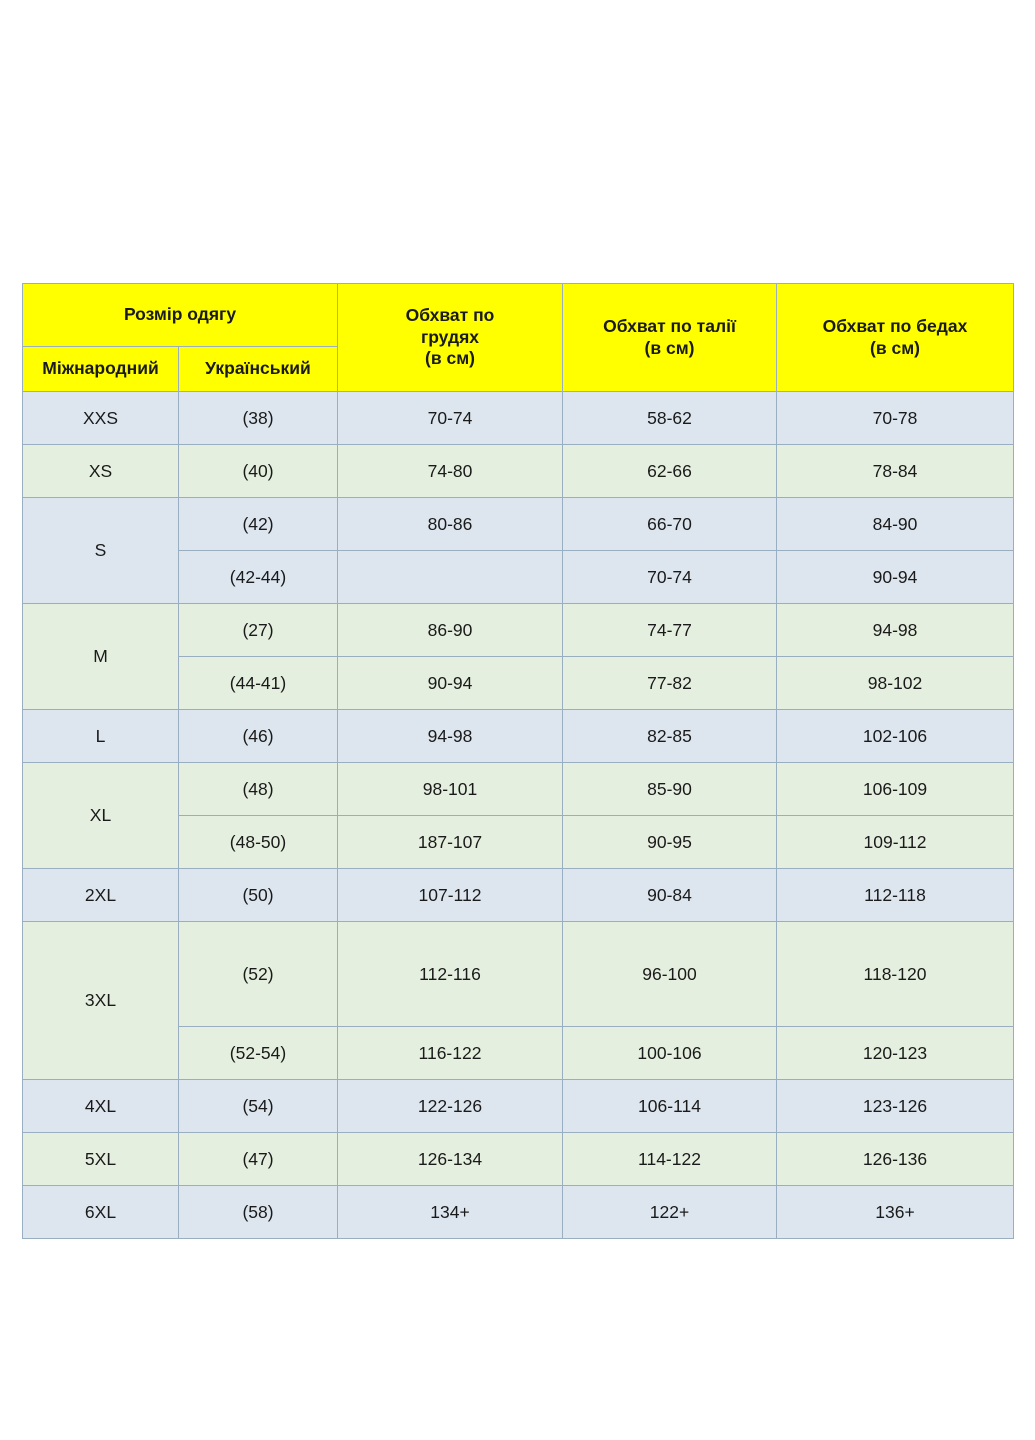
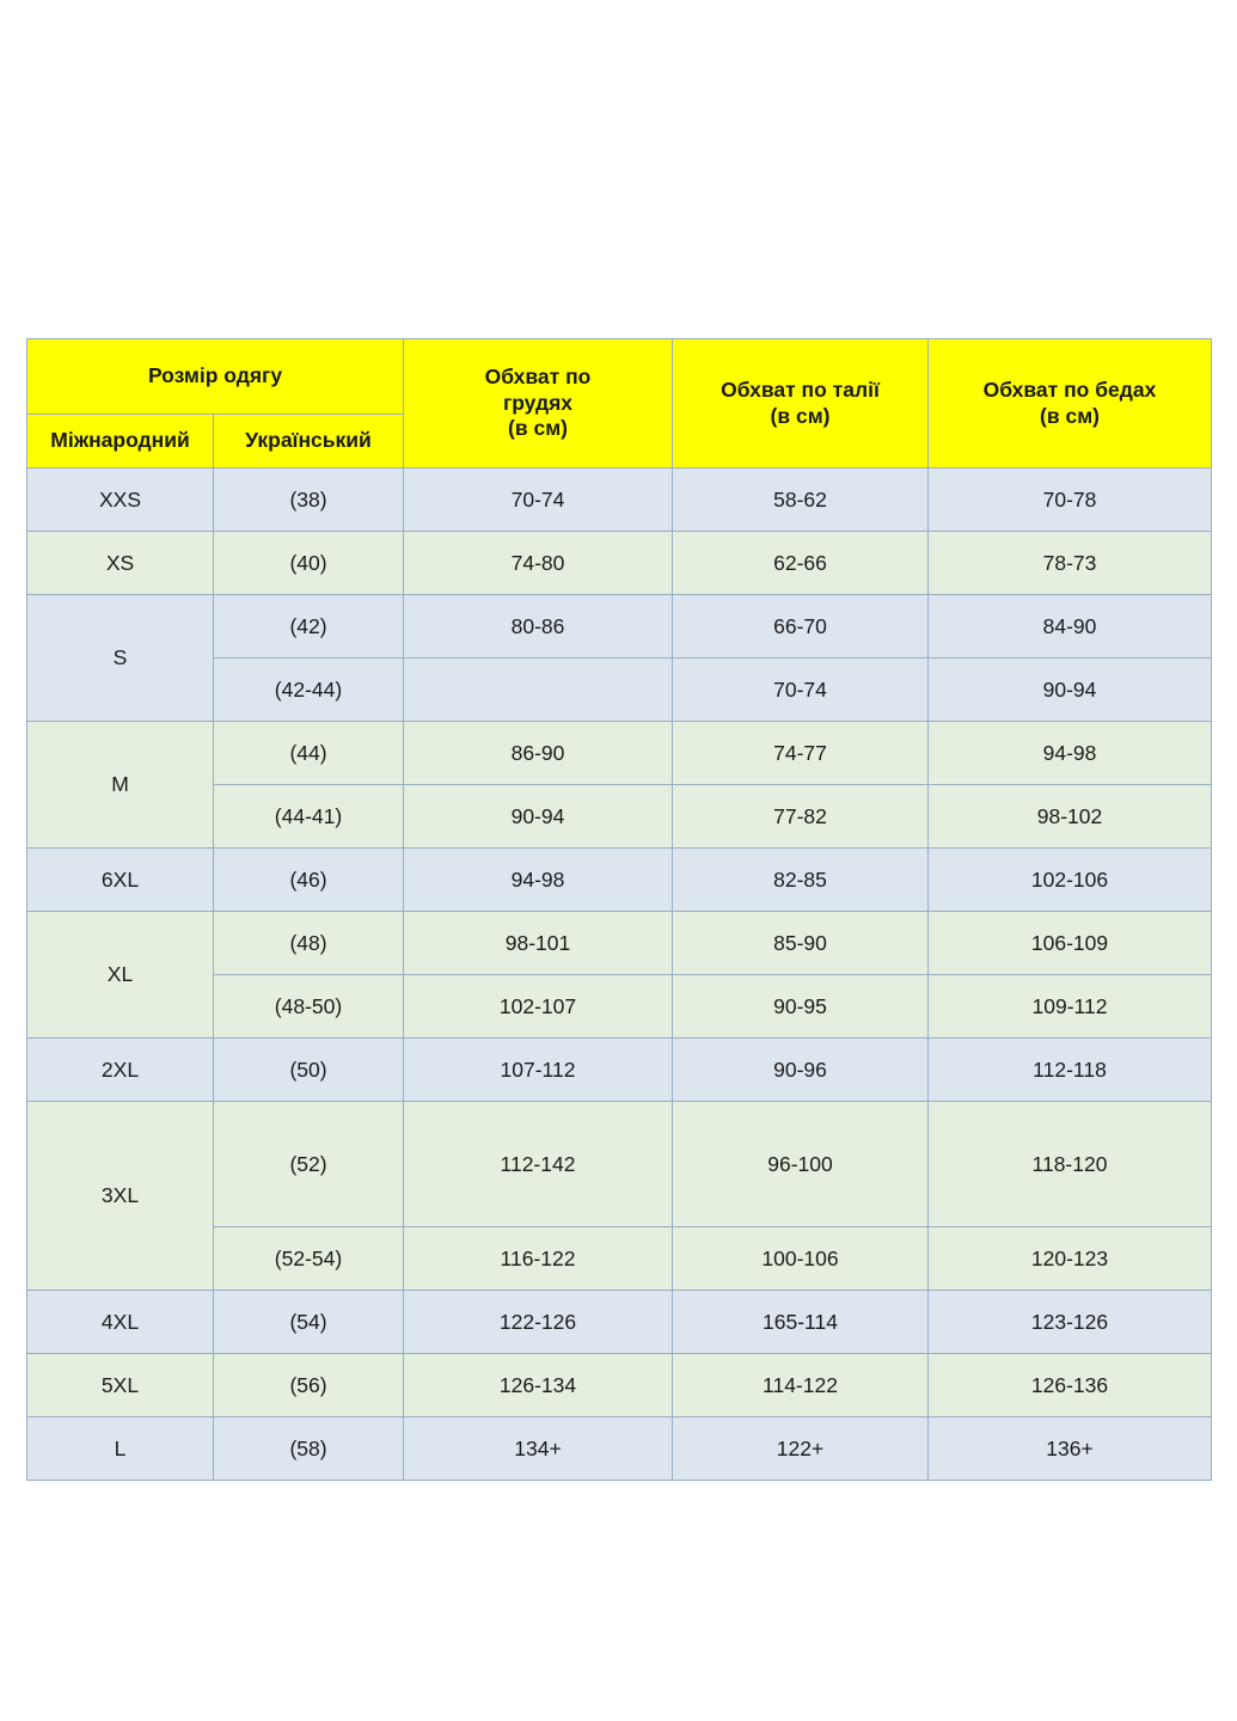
  Розмір одягу	Обхват по грудях (в см)	Обхват по талії (в см)	Обхват по бедах (в см)
  Міжнародний	Український
  XXS	(38)	70-74	58-62	70-78
- XS	(40)	74-80	62-66	78-84
+ XS	(40)	74-80	62-66	78-73
  S	(42)	80-86	66-70	84-90
  (42-44)		70-74	90-94
- M	(27)	86-90	74-77	94-98
+ M	(44)	86-90	74-77	94-98
  (44-41)	90-94	77-82	98-102
- L	(46)	94-98	82-85	102-106
+ 6XL	(46)	94-98	82-85	102-106
  XL	(48)	98-101	85-90	106-109
- (48-50)	187-107	90-95	109-112
+ (48-50)	102-107	90-95	109-112
- 2XL	(50)	107-112	90-84	112-118
+ 2XL	(50)	107-112	90-96	112-118
- 3XL	(52)	112-116	96-100	118-120
+ 3XL	(52)	112-142	96-100	118-120
  (52-54)	116-122	100-106	120-123
- 4XL	(54)	122-126	106-114	123-126
+ 4XL	(54)	122-126	165-114	123-126
- 5XL	(47)	126-134	114-122	126-136
+ 5XL	(56)	126-134	114-122	126-136
- 6XL	(58)	134+	122+	136+
+ L	(58)	134+	122+	136+
